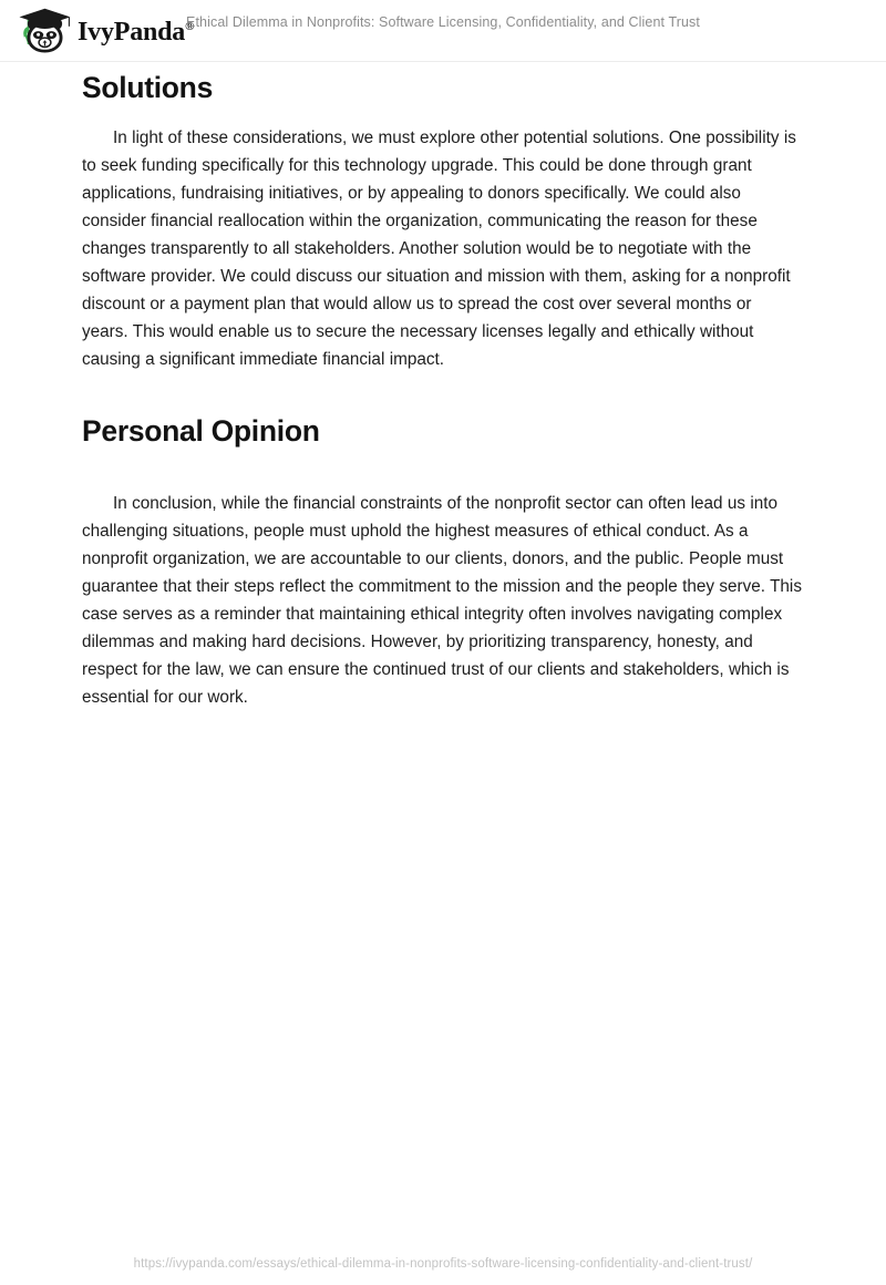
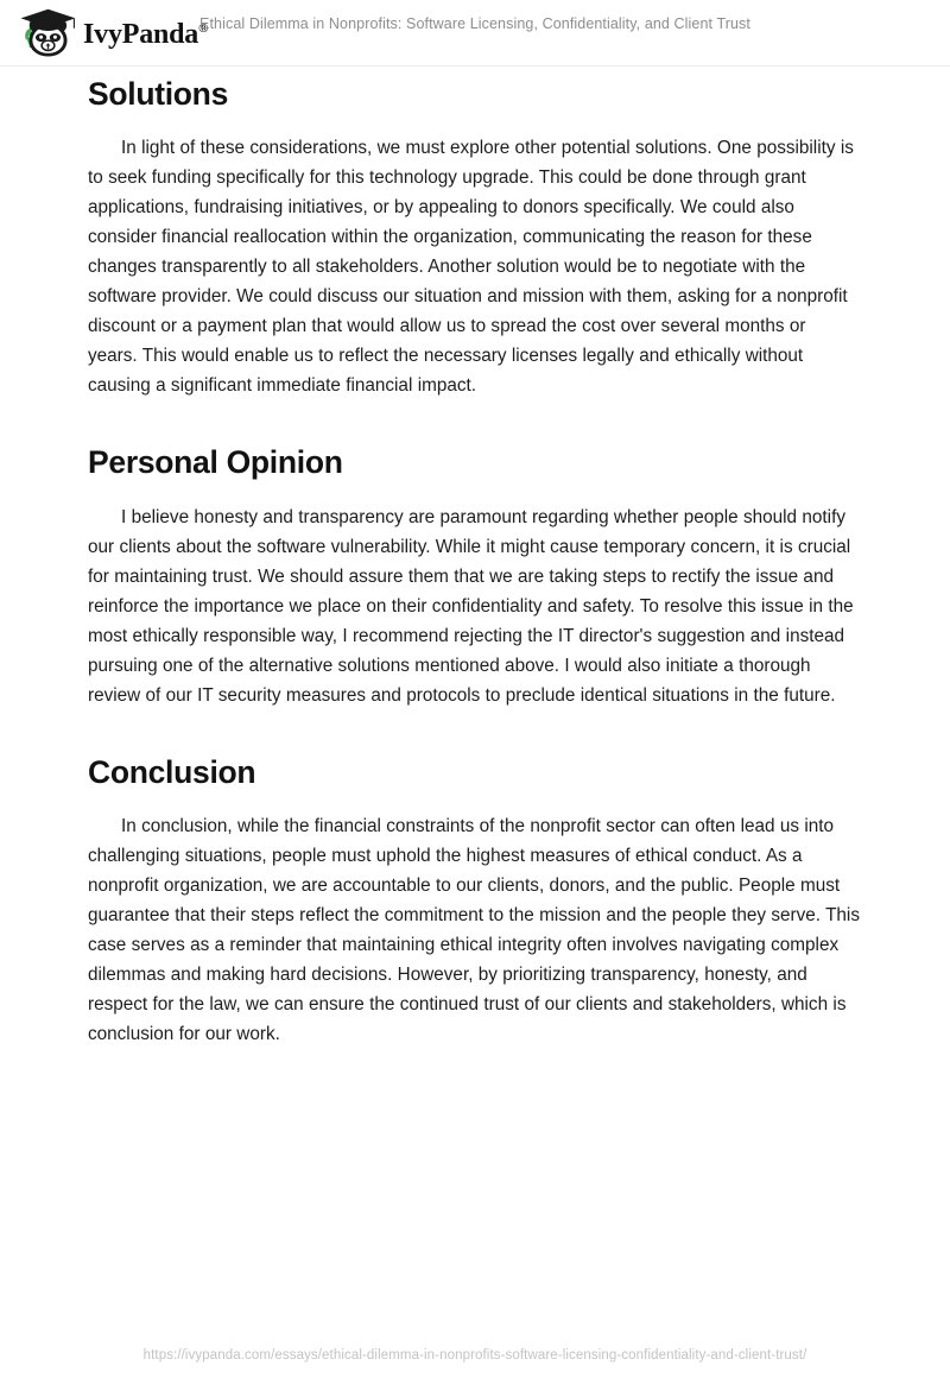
  IvyPanda®
  Ethical Dilemma in Nonprofits: Software Licensing, Confidentiality, and Client Trust
  Solutions
- In light of these considerations, we must explore other potential solutions. One possibility is to seek funding specifically for this technology upgrade. This could be done through grant applications, fundraising initiatives, or by appealing to donors specifically. We could also consider financial reallocation within the organization, communicating the reason for these changes transparently to all stakeholders. Another solution would be to negotiate with the software provider. We could discuss our situation and mission with them, asking for a nonprofit discount or a payment plan that would allow us to spread the cost over several months or years. This would enable us to secure the necessary licenses legally and ethically without causing a significant immediate financial impact.
+ In light of these considerations, we must explore other potential solutions. One possibility is to seek funding specifically for this technology upgrade. This could be done through grant applications, fundraising initiatives, or by appealing to donors specifically. We could also consider financial reallocation within the organization, communicating the reason for these changes transparently to all stakeholders. Another solution would be to negotiate with the software provider. We could discuss our situation and mission with them, asking for a nonprofit discount or a payment plan that would allow us to spread the cost over several months or years. This would enable us to reflect the necessary licenses legally and ethically without causing a significant immediate financial impact.
  Personal Opinion
+ I believe honesty and transparency are paramount regarding whether people should notify our clients about the software vulnerability. While it might cause temporary concern, it is crucial for maintaining trust. We should assure them that we are taking steps to rectify the issue and reinforce the importance we place on their confidentiality and safety. To resolve this issue in the most ethically responsible way, I recommend rejecting the IT director's suggestion and instead pursuing one of the alternative solutions mentioned above. I would also initiate a thorough review of our IT security measures and protocols to preclude identical situations in the future.
+ Conclusion
- In conclusion, while the financial constraints of the nonprofit sector can often lead us into challenging situations, people must uphold the highest measures of ethical conduct. As a nonprofit organization, we are accountable to our clients, donors, and the public. People must guarantee that their steps reflect the commitment to the mission and the people they serve. This case serves as a reminder that maintaining ethical integrity often involves navigating complex dilemmas and making hard decisions. However, by prioritizing transparency, honesty, and respect for the law, we can ensure the continued trust of our clients and stakeholders, which is essential for our work.
+ In conclusion, while the financial constraints of the nonprofit sector can often lead us into challenging situations, people must uphold the highest measures of ethical conduct. As a nonprofit organization, we are accountable to our clients, donors, and the public. People must guarantee that their steps reflect the commitment to the mission and the people they serve. This case serves as a reminder that maintaining ethical integrity often involves navigating complex dilemmas and making hard decisions. However, by prioritizing transparency, honesty, and respect for the law, we can ensure the continued trust of our clients and stakeholders, which is conclusion for our work.
  https://ivypanda.com/essays/ethical-dilemma-in-nonprofits-software-licensing-confidentiality-and-client-trust/
